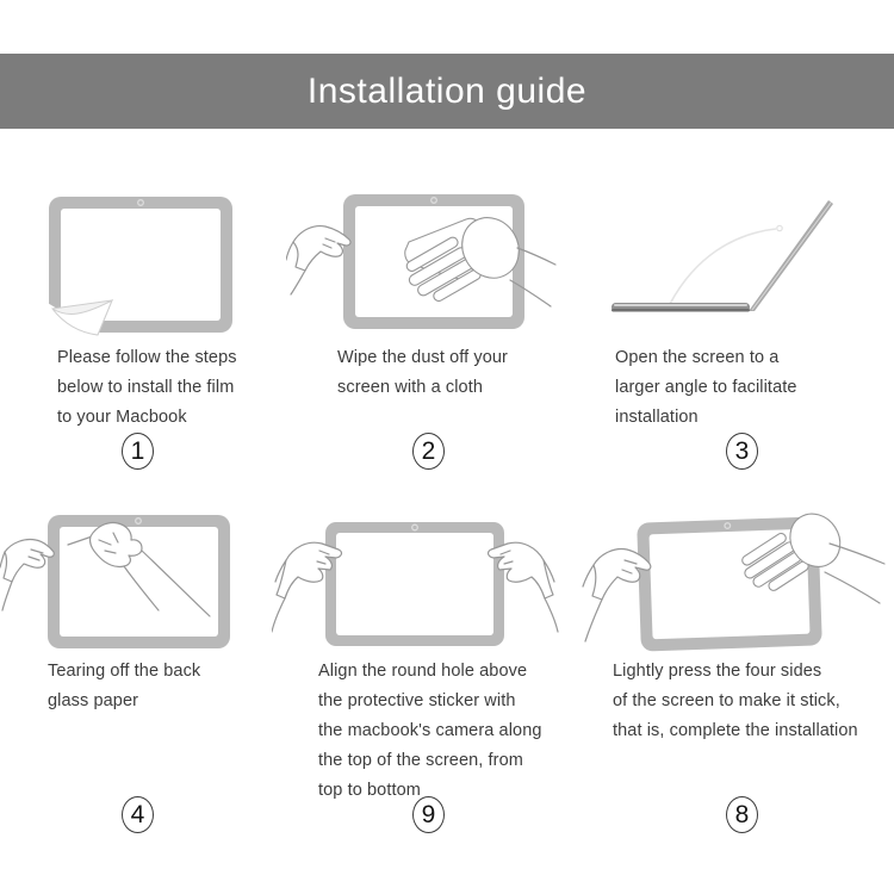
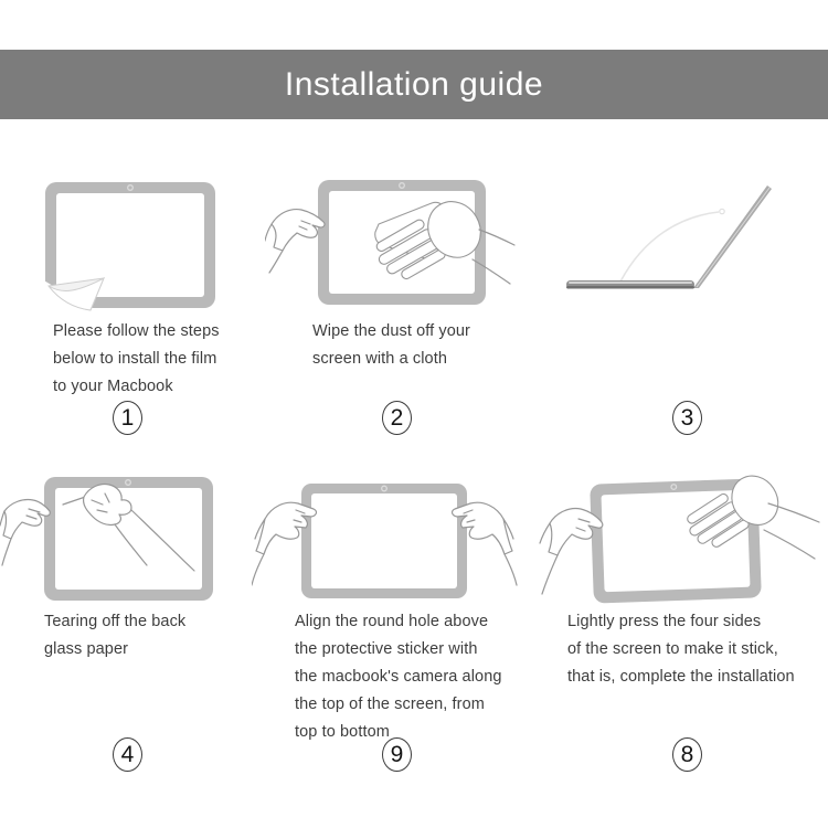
  Installation guide
  Please follow the steps
  below to install the film
  to your Macbook
  Wipe the dust off your
  screen with a cloth
- Open the screen to a
- larger angle to facilitate
- installation
  Tearing off the back
  glass paper
  Align the round hole above
  the protective sticker with
  the macbook's camera along
  the top of the screen, from
  top to bottom
  Lightly press the four sides
  of the screen to make it stick,
  that is, complete the installation
  1
  2
  3
  4
  9
  8
